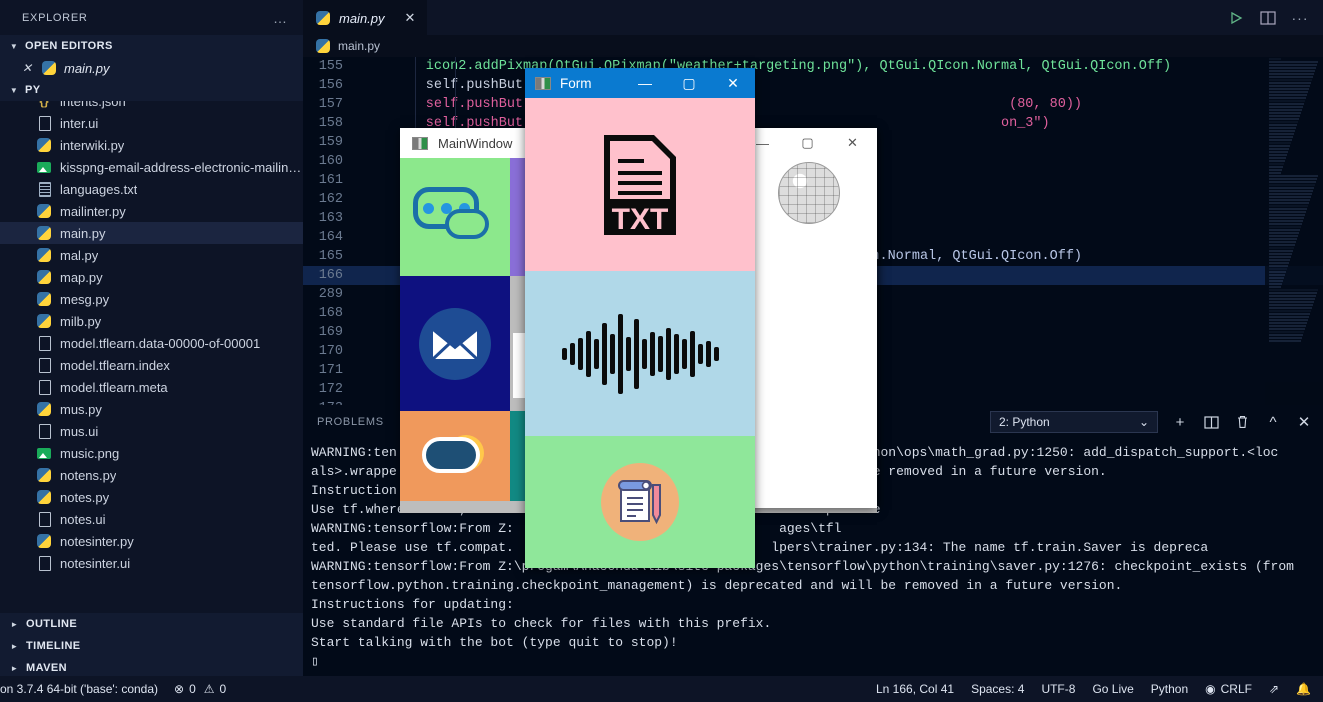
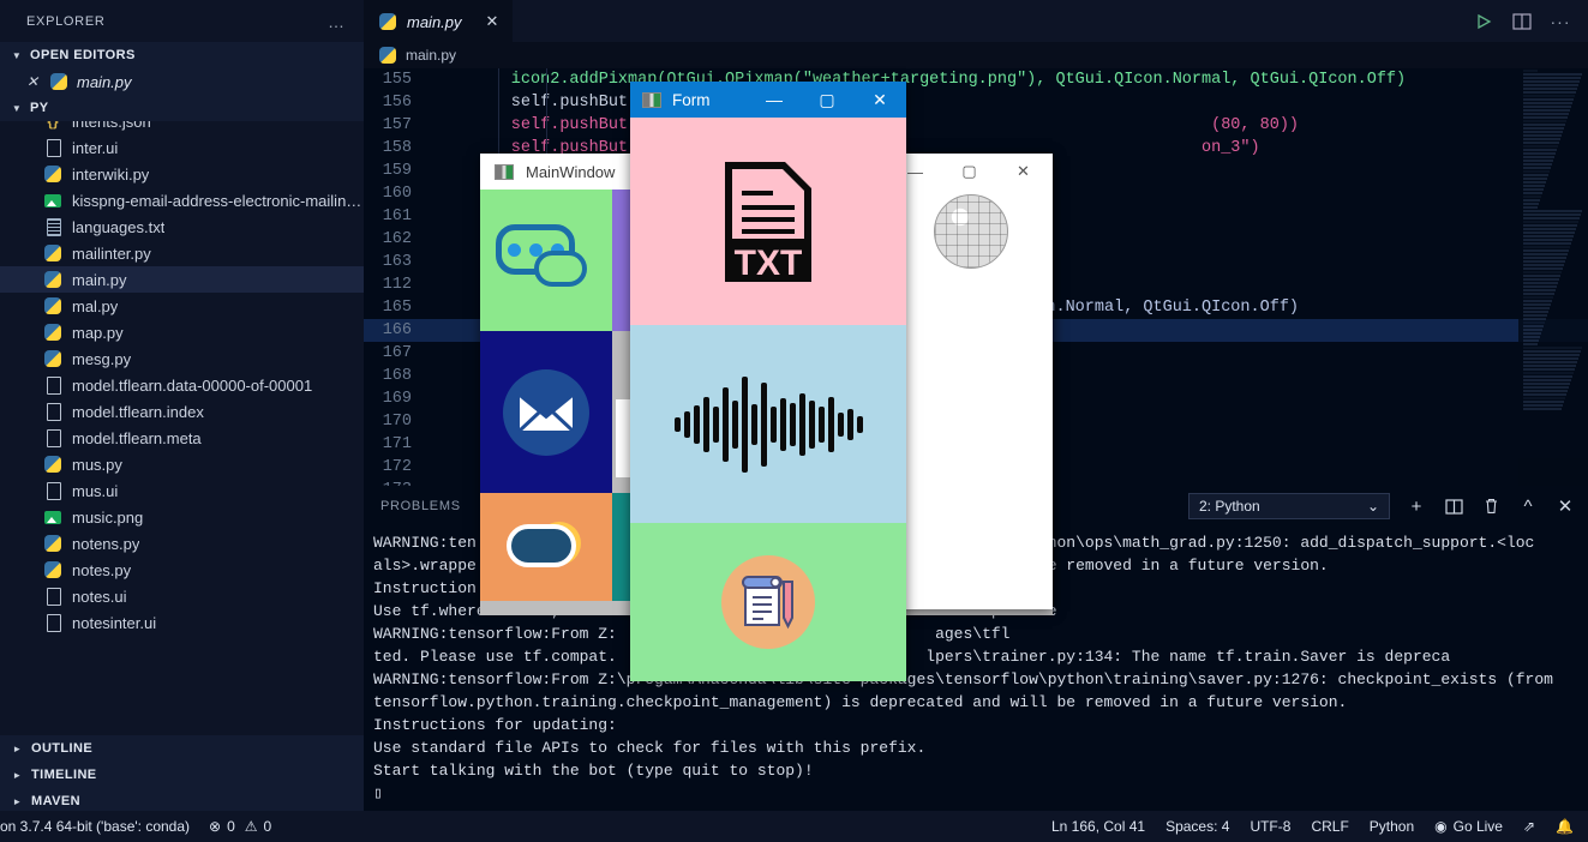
  EXPLORER
  …
  ▼
  OPEN EDITORS
  ✕
  main.py
  ▼
  PY
  {}
  intents.json
  inter.ui
  interwiki.py
  kisspng-email-address-electronic-mailin…
  languages.txt
  mailinter.py
  main.py
  mal.py
  map.py
  mesg.py
- milb.py
  model.tflearn.data-00000-of-00001
  model.tflearn.index
  model.tflearn.meta
  mus.py
  mus.ui
  music.png
  notens.py
  notes.py
  notes.ui
- notesinter.py
  notesinter.ui
  OUTLINE
  TIMELINE
  MAVEN
  main.py
  ✕
  ···
  main.py
  155
  ico2.addPixmap(QtGui.QPixmap("weather+targeting.png"), QtGui.QIcon.Normal, QtGui.QIcon.Off)
  156
  sel.pushBut
  157
  sel.pushBut (80, 80))
  158
  sel.pushBut on_3")
  159
  160
  161
  162
  163
- 164
+ 112
  165
  .Normal, QtGui.QIcon.Off)
  166
- 289
+ 167
  168
  169
  170
  171
  172
  PROBLEMS
  2: Python
  ⌄
  +
  ^
  ✕
  WARNING:tenon\ops\math_grad.py:1250: add_dispatch_support.<loc
  als>.wrappe removed in a future version.
  Instruction
  WARNING:tensorflow:From Z: ages\tfl
  ted. Please use tf.compat. lpers\trainer.py:134: The name tf.train.Saver is depreca
  WARNING:tensorflow:From Z:\ges\tensorflow\python\training\saver.py:1276: checkpoint_exists (from
  tensorflow.python.training.checkpoint_management) is deprecated and will be removed in a future version.
  Instructions for updating:
  Use standard file APIs to check for files with this prefix.
  Start talking with the bot (type quit to stop)!
  ▯
  MainWindow
  —
  ▢
  ✕
  Form
  —
  ▢
  ✕
  TXT
  on 3.7.4 64-bit ('base': conda)
  ⊗
  0
  ⚠
  0
  Ln 166, Col 41
  Spaces: 4
  UTF-8
- Go Live
+ CRLF
  Python
  ◉
- CRLF
+ Go Live
  ⇗
  🔔
